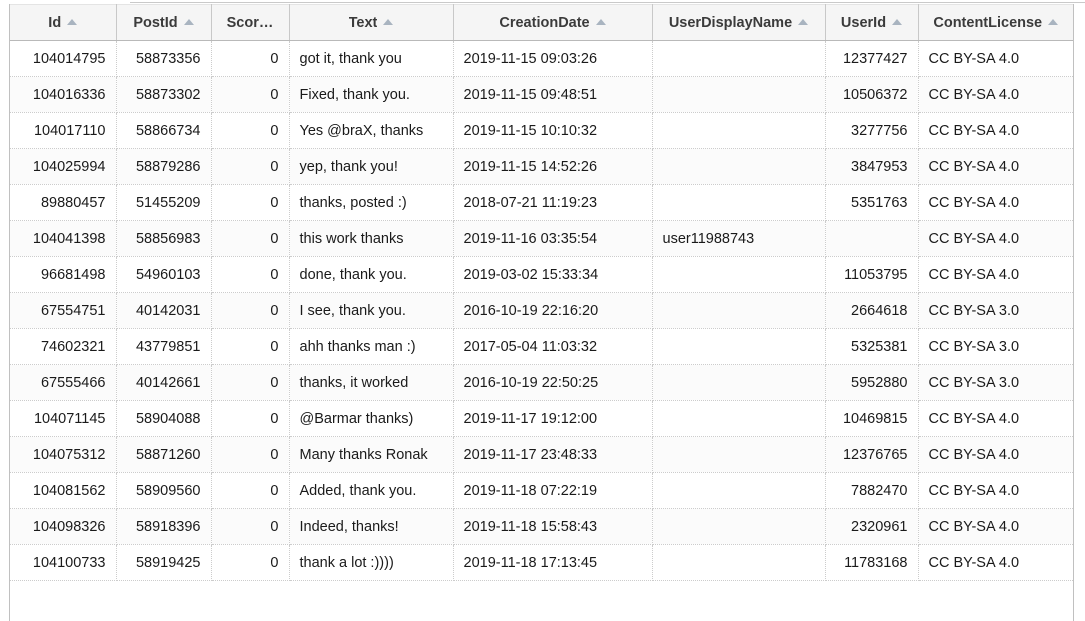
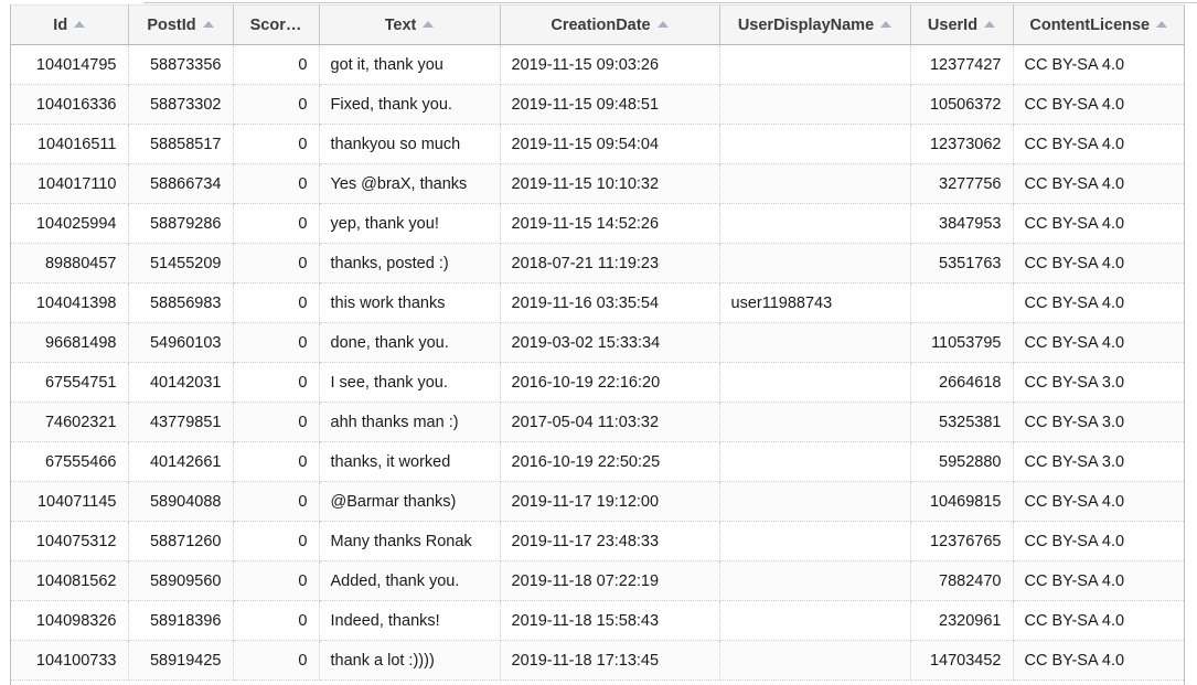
  Id	PostId	Scor…	Text	CreationDate	UserDisplayName	UserId	ContentLicense
  104014795	58873356	0	got it, thank you	2019-11-15 09:03:26		12377427	CC BY-SA 4.0
  104016336	58873302	0	Fixed, thank you.	2019-11-15 09:48:51		10506372	CC BY-SA 4.0
+ 104016511	58858517	0	thankyou so much	2019-11-15 09:54:04		12373062	CC BY-SA 4.0
  104017110	58866734	0	Yes @braX, thanks	2019-11-15 10:10:32		3277756	CC BY-SA 4.0
  104025994	58879286	0	yep, thank you!	2019-11-15 14:52:26		3847953	CC BY-SA 4.0
  89880457	51455209	0	thanks, posted :)	2018-07-21 11:19:23		5351763	CC BY-SA 4.0
  104041398	58856983	0	this work thanks	2019-11-16 03:35:54	user11988743		CC BY-SA 4.0
  96681498	54960103	0	done, thank you.	2019-03-02 15:33:34		11053795	CC BY-SA 4.0
  67554751	40142031	0	I see, thank you.	2016-10-19 22:16:20		2664618	CC BY-SA 3.0
  74602321	43779851	0	ahh thanks man :)	2017-05-04 11:03:32		5325381	CC BY-SA 3.0
  67555466	40142661	0	thanks, it worked	2016-10-19 22:50:25		5952880	CC BY-SA 3.0
  104071145	58904088	0	@Barmar thanks)	2019-11-17 19:12:00		10469815	CC BY-SA 4.0
  104075312	58871260	0	Many thanks Ronak	2019-11-17 23:48:33		12376765	CC BY-SA 4.0
  104081562	58909560	0	Added, thank you.	2019-11-18 07:22:19		7882470	CC BY-SA 4.0
  104098326	58918396	0	Indeed, thanks!	2019-11-18 15:58:43		2320961	CC BY-SA 4.0
- 104100733	58919425	0	thank a lot :))))	2019-11-18 17:13:45		11783168	CC BY-SA 4.0
+ 104100733	58919425	0	thank a lot :))))	2019-11-18 17:13:45		14703452	CC BY-SA 4.0
